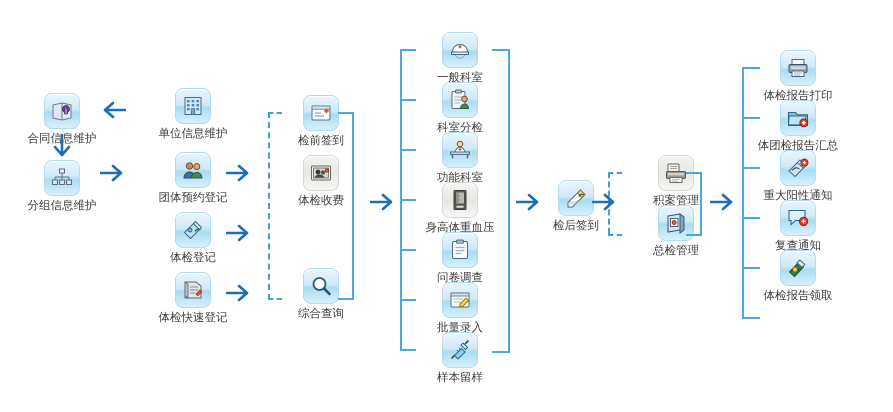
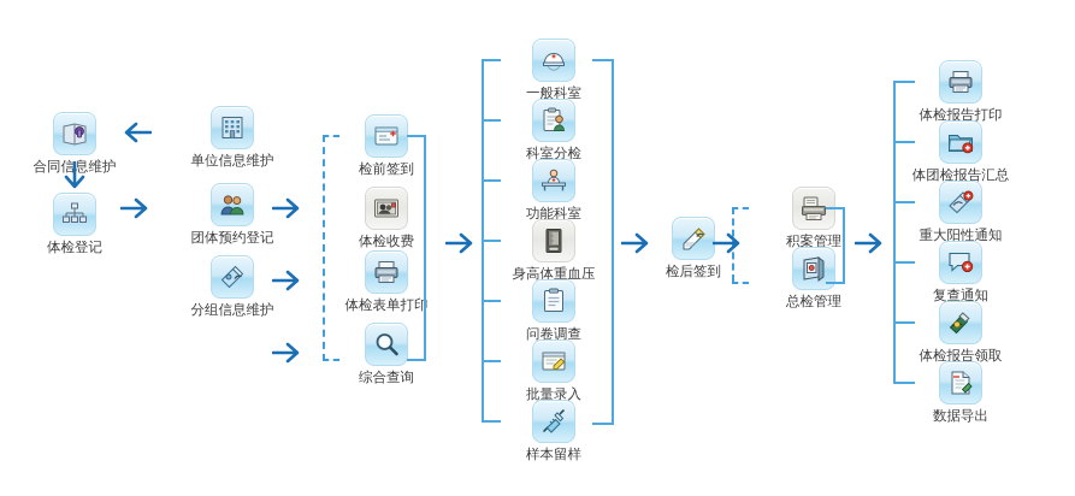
  合同信息维护
- 分组信息维护
+ 体检登记
  单位信息维护
  团体预约登记
- 体检登记
+ 分组信息维护
- 体检快速登记
  检前签到
  体检收费
+ 体检表单打印
  综合查询
  一般科室
  科室分检
  功能科室
  身高体重血压
  问卷调查
  批量录入
  样本留样
  检后签到
  积案管理
  总检管理
  体检报告打印
  体团检报告汇总
  重大阳性通知
  复查通知
  体检报告领取
+ 数据导出
